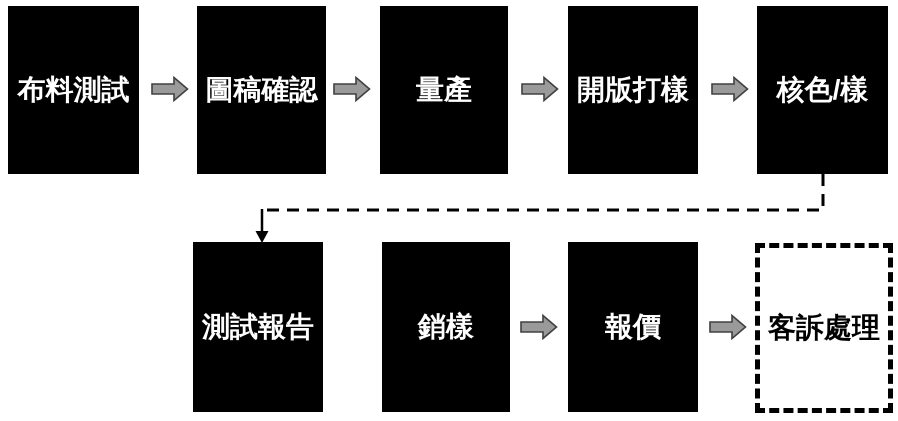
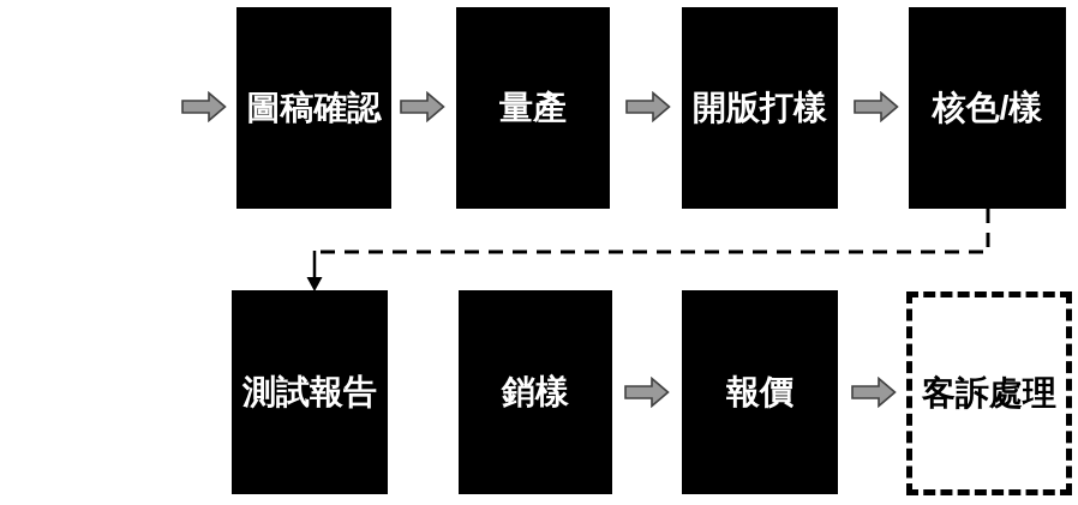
- 布料測試
  圖稿確認
  量產
  開版打樣
  核色/樣
  測試報告
  銷樣
  報價
  客訴處理
